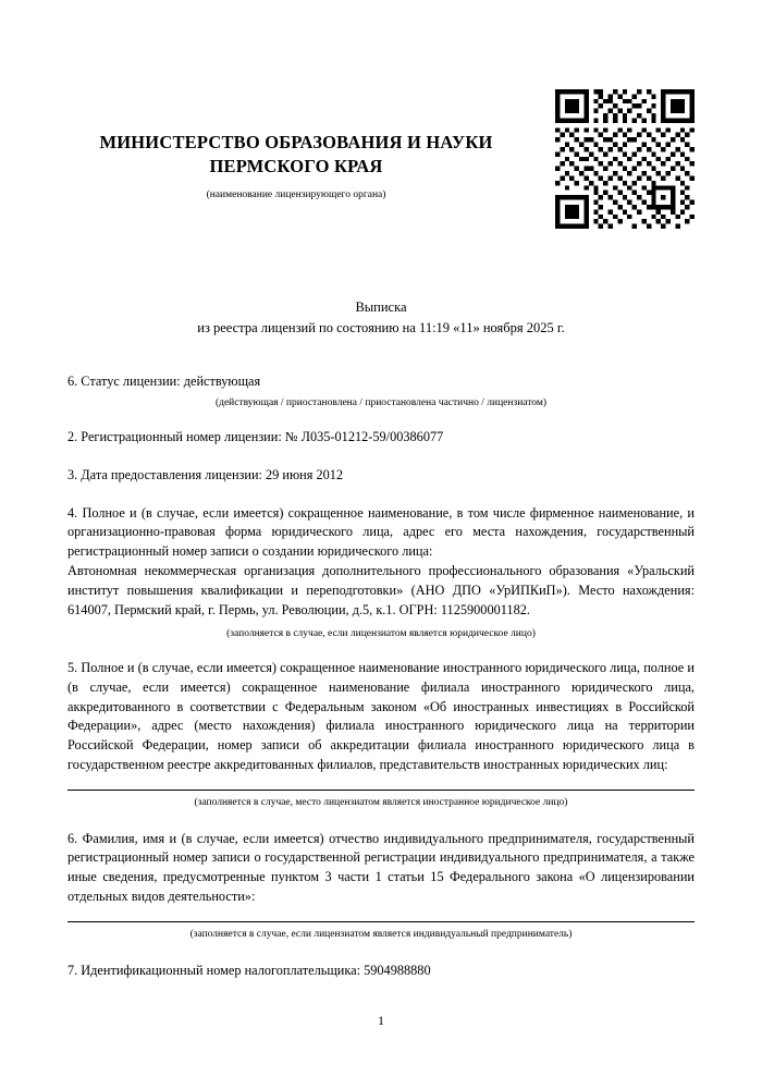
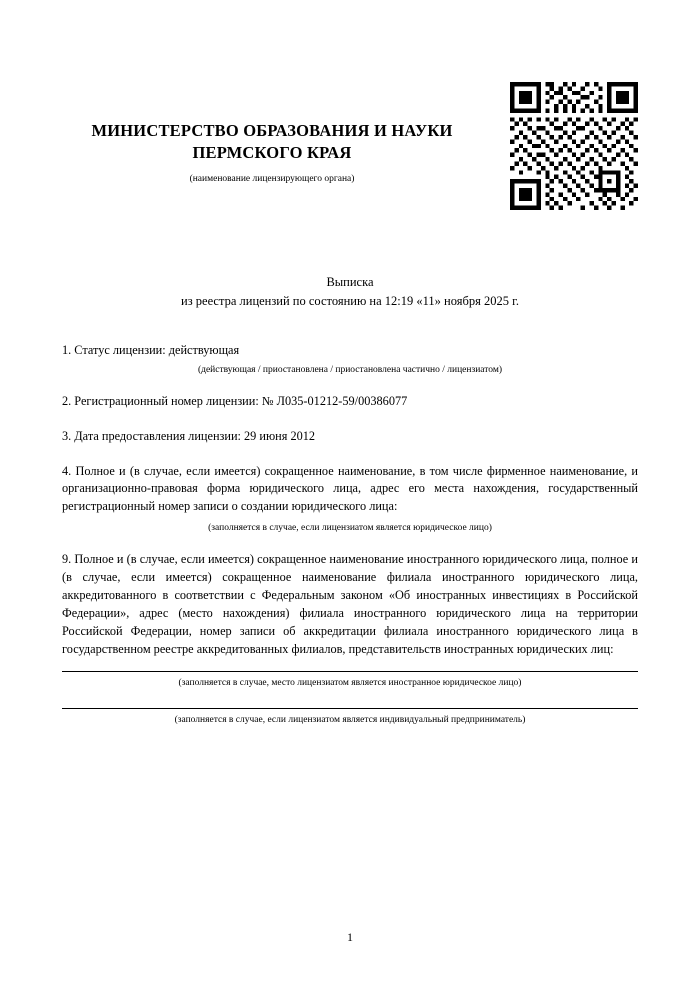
  МИНИСТЕРСТВО ОБРАЗОВАНИЯ И НАУКИ ПЕРМСКОГО КРАЯ
  (наименование лицензирующего органа)
  Выписка
- из реестра лицензий по состоянию на 11:19 «11» ноября 2025 г.
+ из реестра лицензий по состоянию на 12:19 «11» ноября 2025 г.
- 6. Статус лицензии: действующая
+ 1. Статус лицензии: действующая
  (действующая / приостановлена / приостановлена частично / лицензиатом)
  2. Регистрационный номер лицензии: № Л035-01212-59/00386077
  3. Дата предоставления лицензии: 29 июня 2012
  4. Полное и (в случае, если имеется) сокращенное наименование, в том числе фирменное наименование, и организационно-правовая форма юридического лица, адрес его места нахождения, государственный регистрационный номер записи о создании юридического лица:
- Автономная некоммерческая организация дополнительного профессионального образования «Уральский институт повышения квалификации и переподготовки» (АНО ДПО «УрИПКиП»). Место нахождения: 614007, Пермский край, г. Пермь, ул. Революции, д.5, к.1. ОГРН: 1125900001182.
  (заполняется в случае, если лицензиатом является юридическое лицо)
- 5. Полное и (в случае, если имеется) сокращенное наименование иностранного юридического лица, полное и (в случае, если имеется) сокращенное наименование филиала иностранного юридического лица, аккредитованного в соответствии с Федеральным законом «Об иностранных инвестициях в Российской Федерации», адрес (место нахождения) филиала иностранного юридического лица на территории Российской Федерации, номер записи об аккредитации филиала иностранного юридического лица в государственном реестре аккредитованных филиалов, представительств иностранных юридических лиц:
+ 9. Полное и (в случае, если имеется) сокращенное наименование иностранного юридического лица, полное и (в случае, если имеется) сокращенное наименование филиала иностранного юридического лица, аккредитованного в соответствии с Федеральным законом «Об иностранных инвестициях в Российской Федерации», адрес (место нахождения) филиала иностранного юридического лица на территории Российской Федерации, номер записи об аккредитации филиала иностранного юридического лица в государственном реестре аккредитованных филиалов, представительств иностранных юридических лиц:
  (заполняется в случае, место лицензиатом является иностранное юридическое лицо)
- 6. Фамилия, имя и (в случае, если имеется) отчество индивидуального предпринимателя, государственный регистрационный номер записи о государственной регистрации индивидуального предпринимателя, а также иные сведения, предусмотренные пунктом 3 части 1 статьи 15 Федерального закона «О лицензировании отдельных видов деятельности»:
  (заполняется в случае, если лицензиатом является индивидуальный предприниматель)
- 7. Идентификационный номер налогоплательщика: 5904988880
  1
